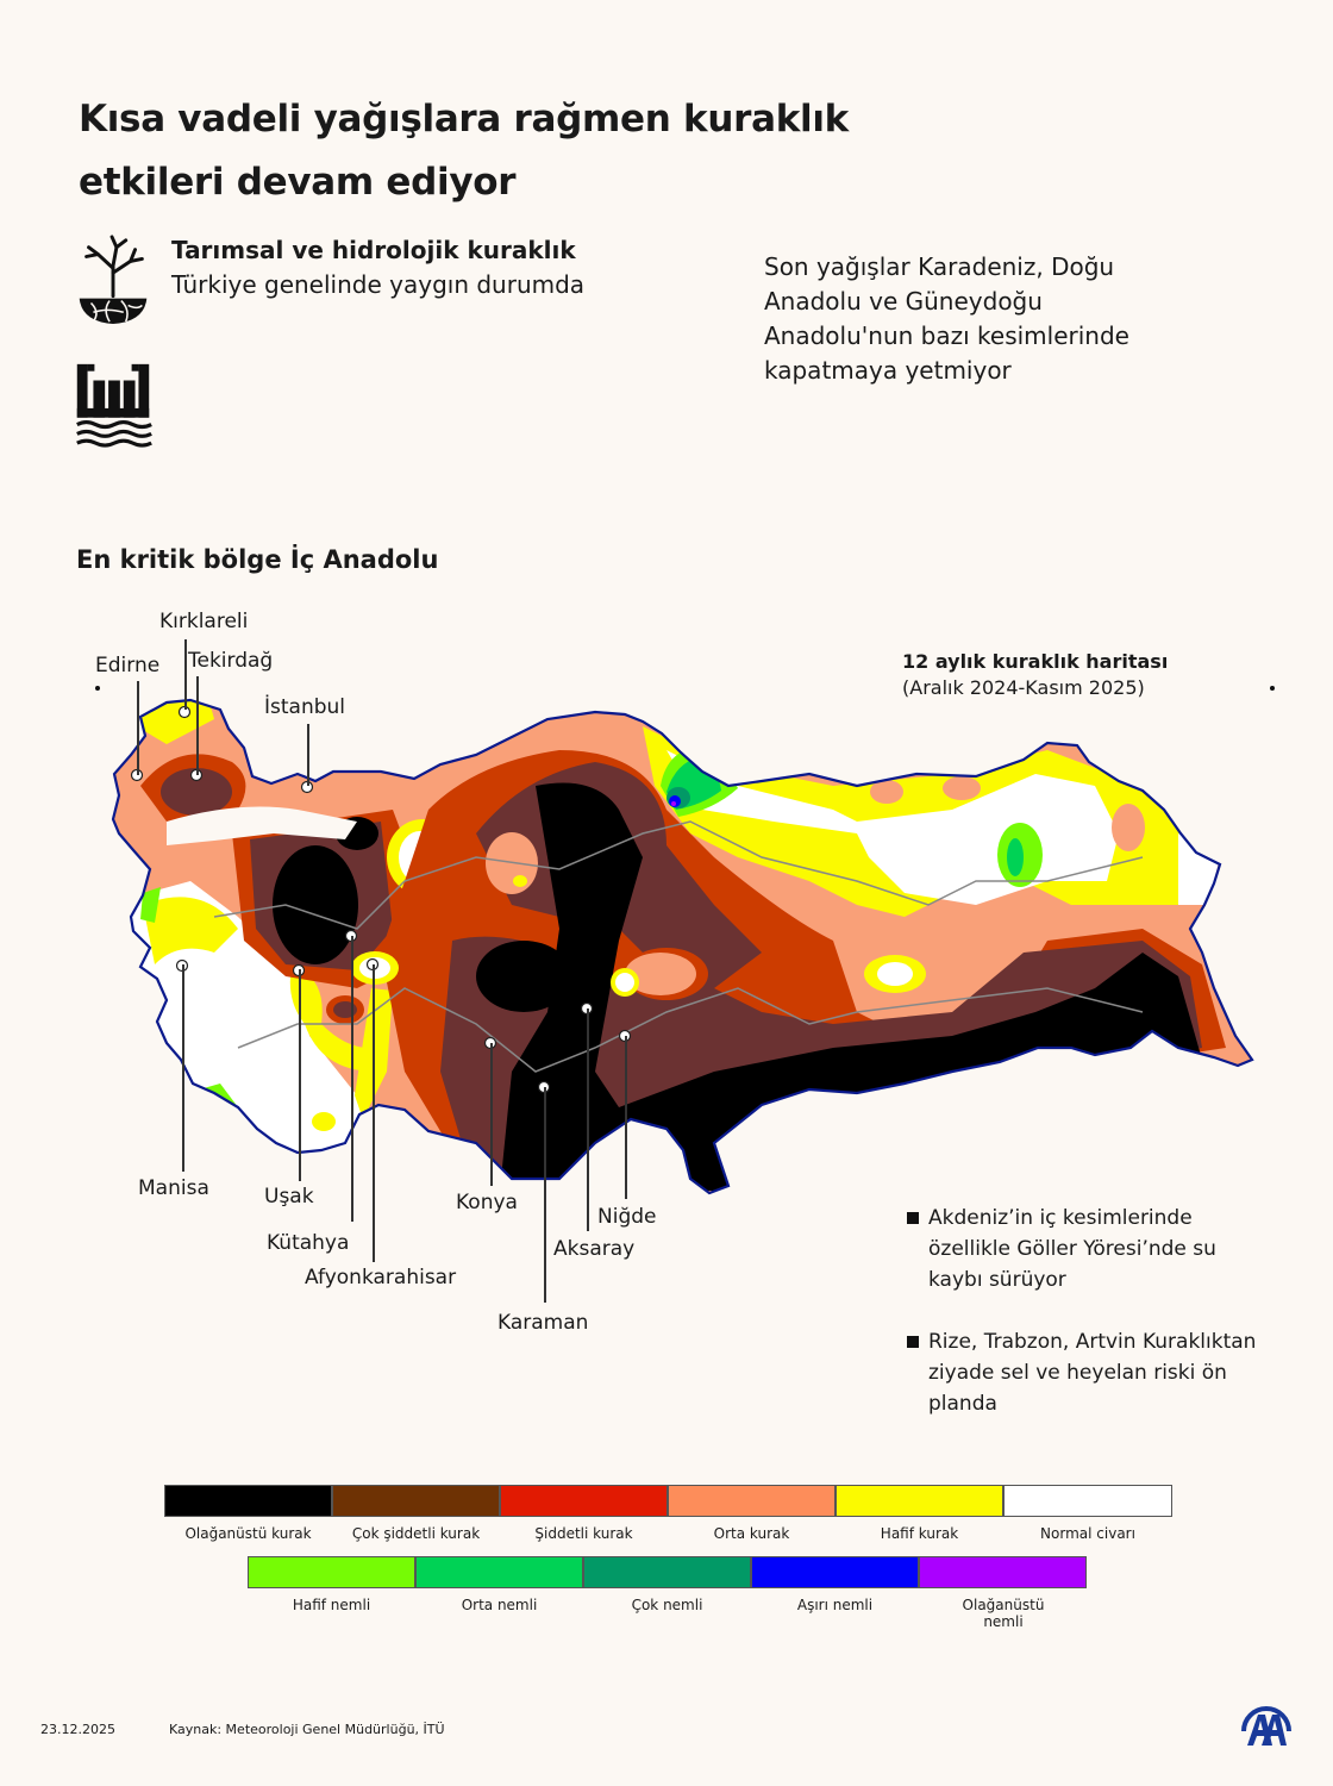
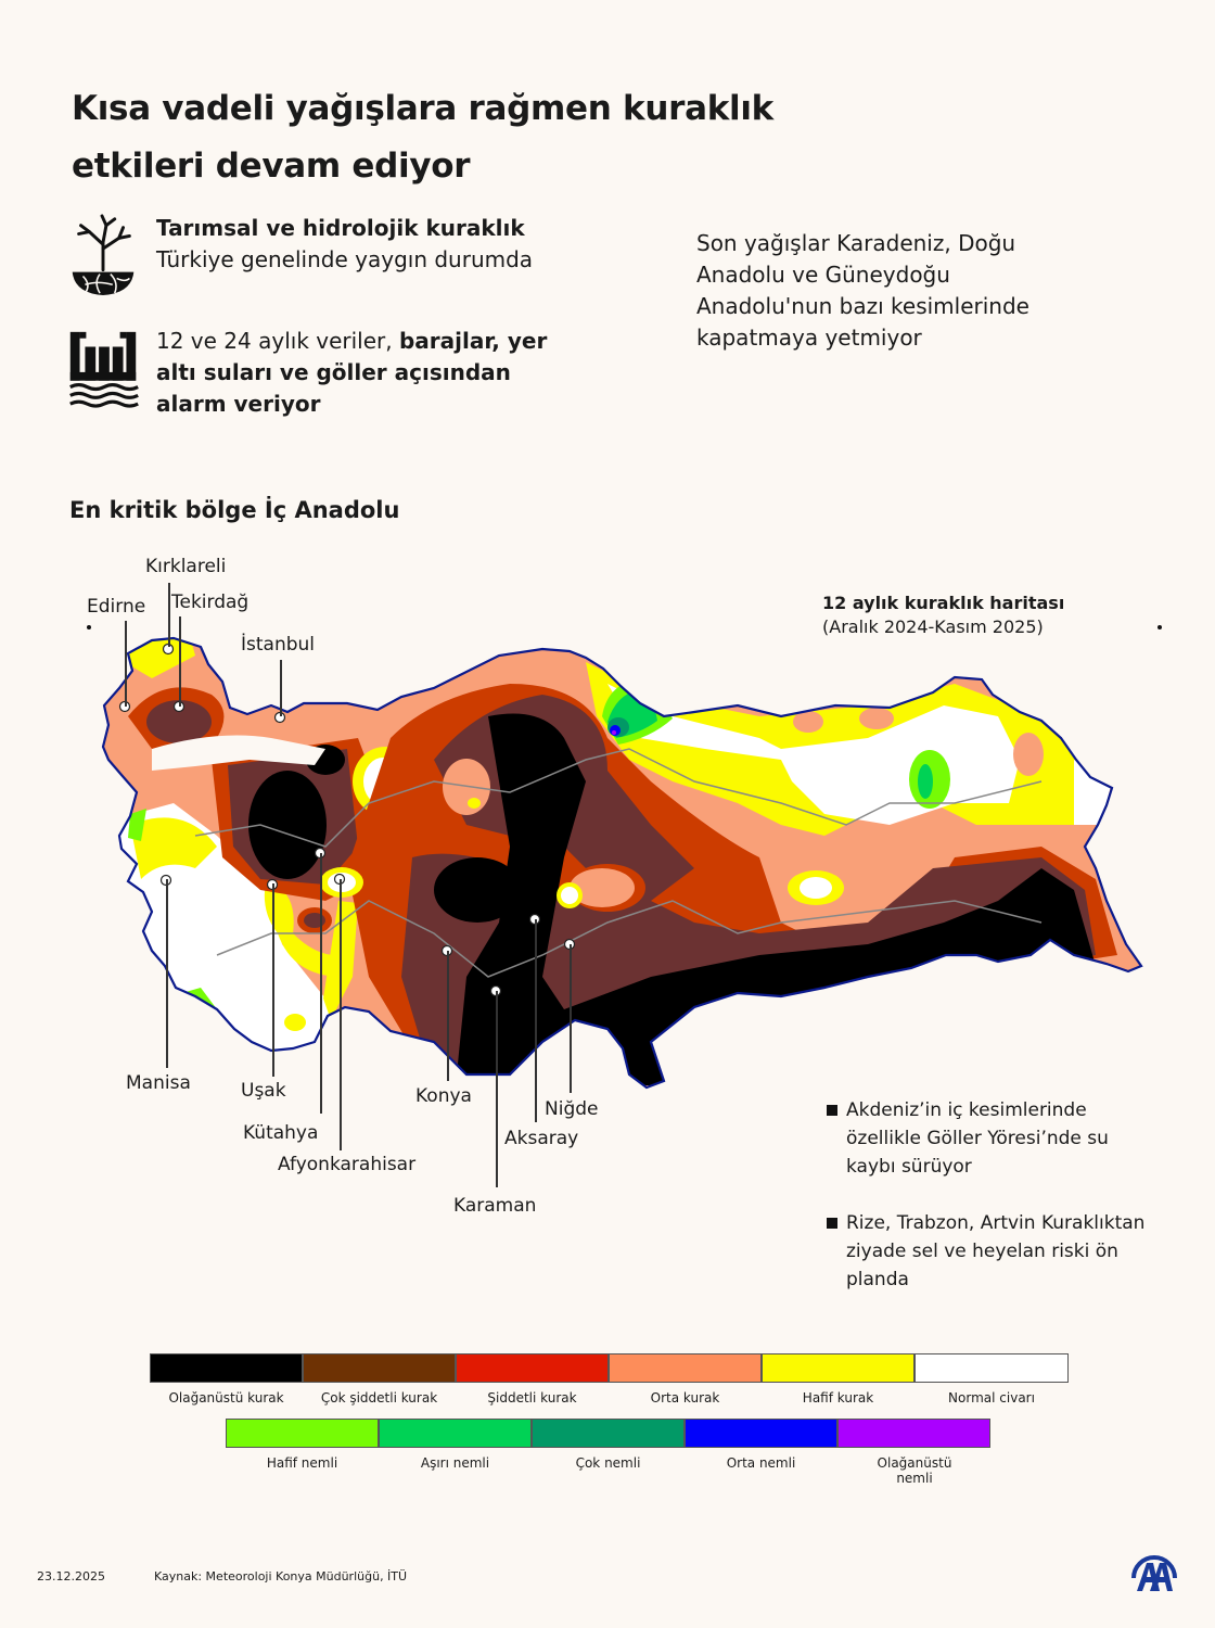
  Kısa vadeli yağışlara rağmen kuraklık
  etkileri devam ediyor
  Tarımsal ve hidrolojik kuraklık
  Türkiye genelinde yaygın durumda
+ 12 ve 24 aylık veriler, barajlar, yer altı suları ve göller açısından alarm veriyor
  Son yağışlar Karadeniz, Doğu
  Anadolu ve Güneydoğu
  Anadolu'nun bazı kesimlerinde
  kapatmaya yetmiyor
  En kritik bölge İç Anadolu
  12 aylık kuraklık haritası
  (Aralık 2024-Kasım 2025)
  Kırklareli
  Tekirdağ
  Edirne
  İstanbul
  Manisa
  Uşak
  Kütahya
  Afyonkarahisar
  Konya
  Karaman
  Aksaray
  Niğde
  Akdeniz’in iç kesimlerinde özellikle Göller Yöresi’nde su kaybı sürüyor
  Rize, Trabzon, Artvin Kuraklıktan ziyade sel ve heyelan riski ön planda
  Olağanüstü kurak
  Çok şiddetli kurak
  Şiddetli kurak
  Orta kurak
  Hafif kurak
  Normal civarı
  Hafif nemli
- Orta nemli
+ Aşırı nemli
  Çok nemli
- Aşırı nemli
+ Orta nemli
  Olağanüstü nemli
  23.12.2025
- Kaynak: Meteoroloji Genel Müdürlüğü, İTÜ
+ Kaynak: Meteoroloji Konya Müdürlüğü, İTÜ
